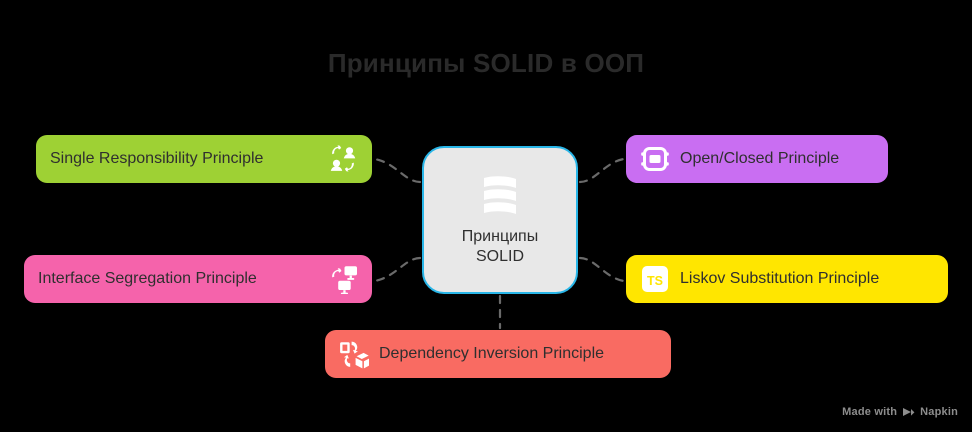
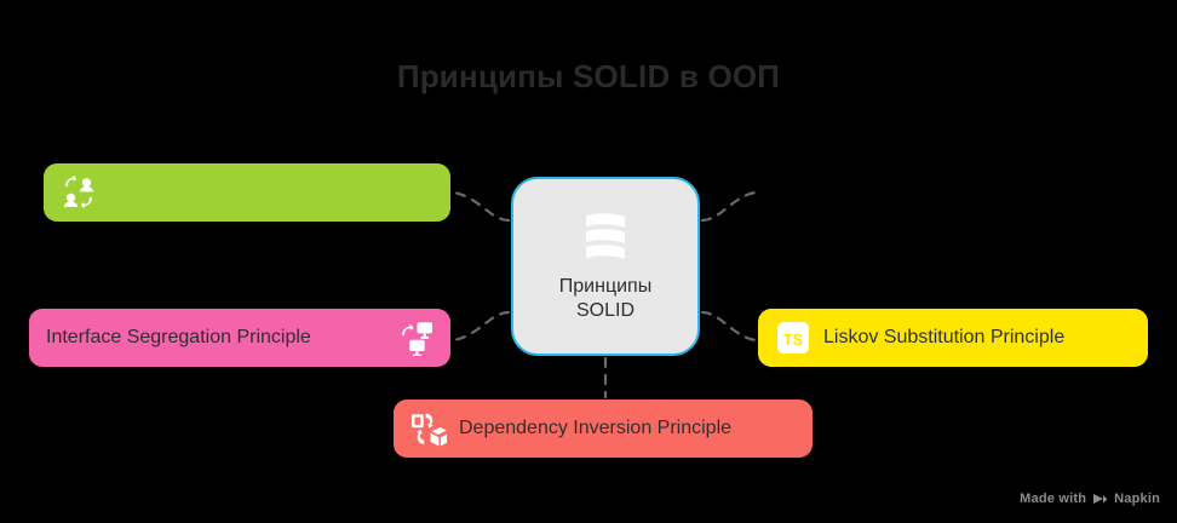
  Принципы SOLID в ООП
  Принципы
  SOLID
- Single Responsibility Principle
- Open/Closed Principle
  Interface Segregation Principle
  TS
  Liskov Substitution Principle
  Dependency Inversion Principle
  Made with
  Napkin
